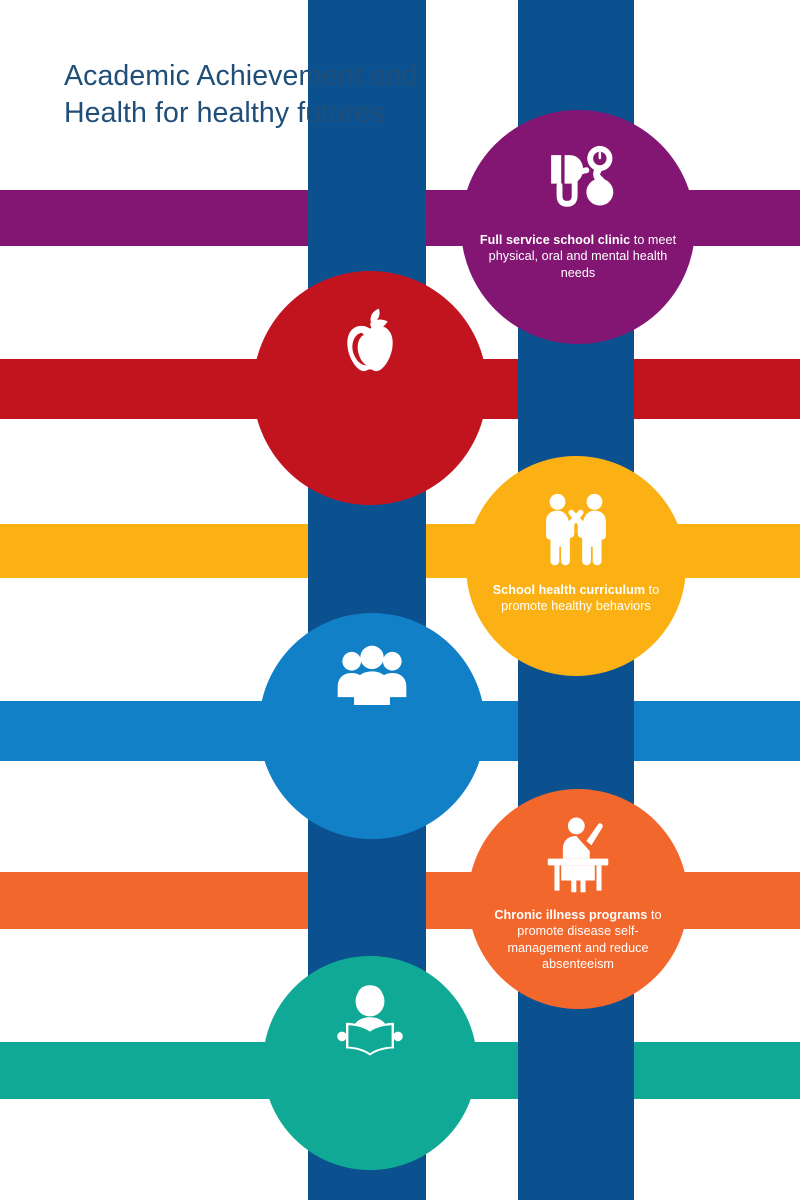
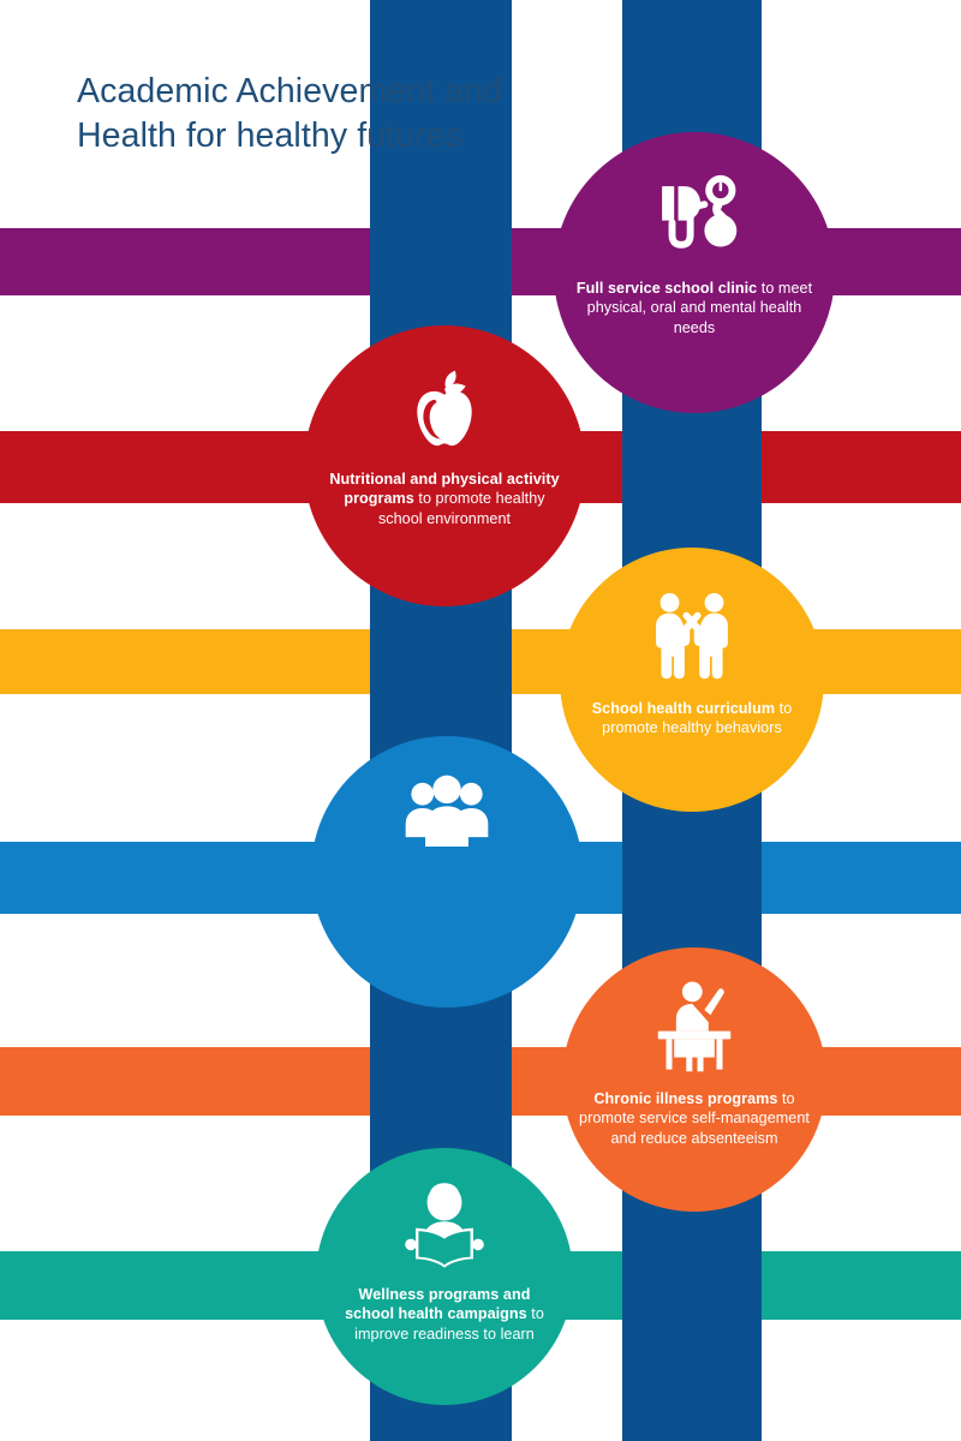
  Academic Achievement and
  Health for healthy futures
  Full service school clinic to meet physical, oral and mental health needs
+ Nutritional and physical activity programs to promote healthy school environment
  School health curriculum to promote healthy behaviors
- Chronic illness programs to promote disease self-management and reduce absenteeism
+ Chronic illness programs to promote service self-management and reduce absenteeism
+ Wellness programs and school health campaigns to improve readiness to learn
